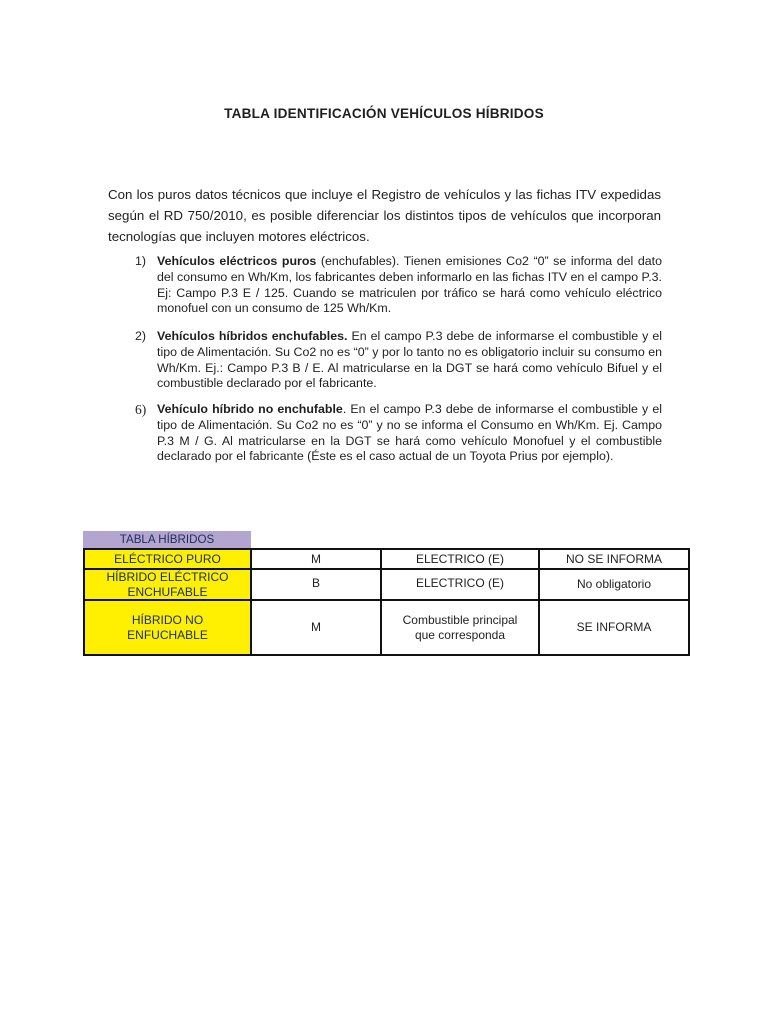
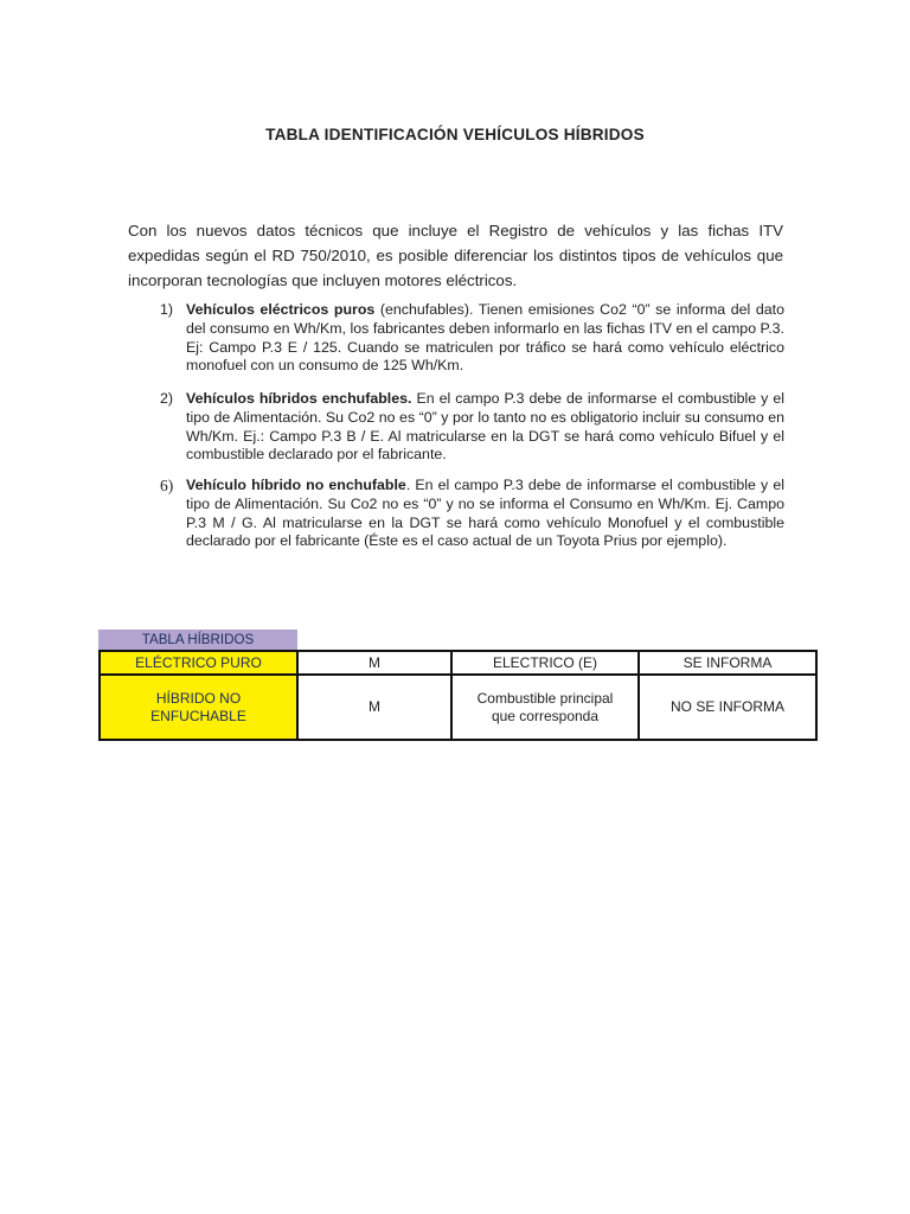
  TABLA IDENTIFICACIÓN VEHÍCULOS HÍBRIDOS
- Con los puros datos técnicos que incluye el Registro de vehículos y las fichas ITV expedidas según el RD 750/2010, es posible diferenciar los distintos tipos de vehículos que incorporan tecnologías que incluyen motores eléctricos.
+ Con los nuevos datos técnicos que incluye el Registro de vehículos y las fichas ITV expedidas según el RD 750/2010, es posible diferenciar los distintos tipos de vehículos que incorporan tecnologías que incluyen motores eléctricos.
  1)
  Vehículos eléctricos puros (enchufables). Tienen emisiones Co2 “0” se informa del dato del consumo en Wh/Km, los fabricantes deben informarlo en las fichas ITV en el campo P.3. Ej: Campo P.3 E / 125. Cuando se matriculen por tráfico se hará como vehículo eléctrico monofuel con un consumo de 125 Wh/Km.
  2)
  Vehículos híbridos enchufables. En el campo P.3 debe de informarse el combustible y el tipo de Alimentación. Su Co2 no es “0” y por lo tanto no es obligatorio incluir su consumo en Wh/Km. Ej.: Campo P.3 B / E. Al matricularse en la DGT se hará como vehículo Bifuel y el combustible declarado por el fabricante.
  6)
  Vehículo híbrido no enchufable. En el campo P.3 debe de informarse el combustible y el tipo de Alimentación. Su Co2 no es “0” y no se informa el Consumo en Wh/Km. Ej. Campo P.3 M / G. Al matricularse en la DGT se hará como vehículo Monofuel y el combustible declarado por el fabricante (Éste es el caso actual de un Toyota Prius por ejemplo).
  TABLA HÍBRIDOS
- ELÉCTRICO PURO	M	ELECTRICO (E)	NO SE INFORMA
+ ELÉCTRICO PURO	M	ELECTRICO (E)	SE INFORMA
- HÍBRIDO ELÉCTRICO ENCHUFABLE	B	ELECTRICO (E)	No obligatorio
- HÍBRIDO NO ENFUCHABLE	M	Combustible principal que corresponda	SE INFORMA
+ HÍBRIDO NO ENFUCHABLE	M	Combustible principal que corresponda	NO SE INFORMA
